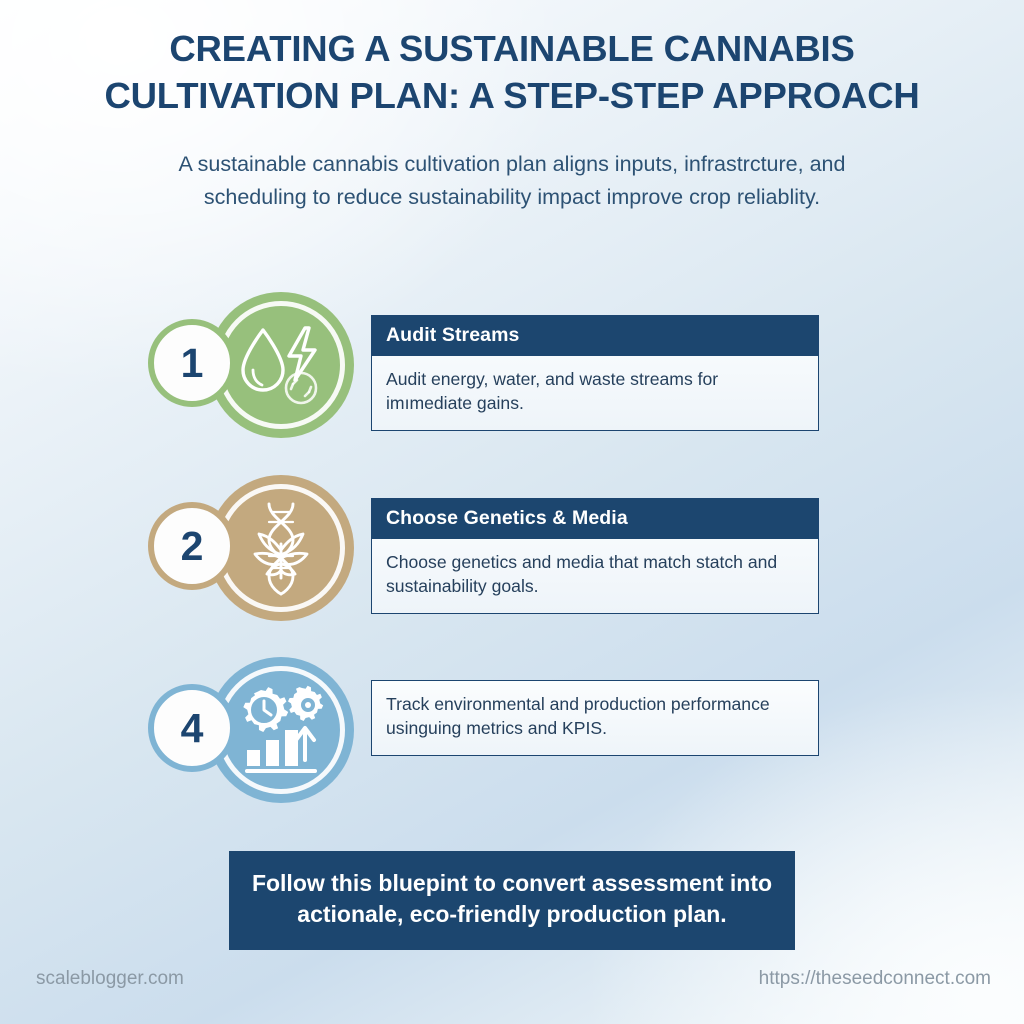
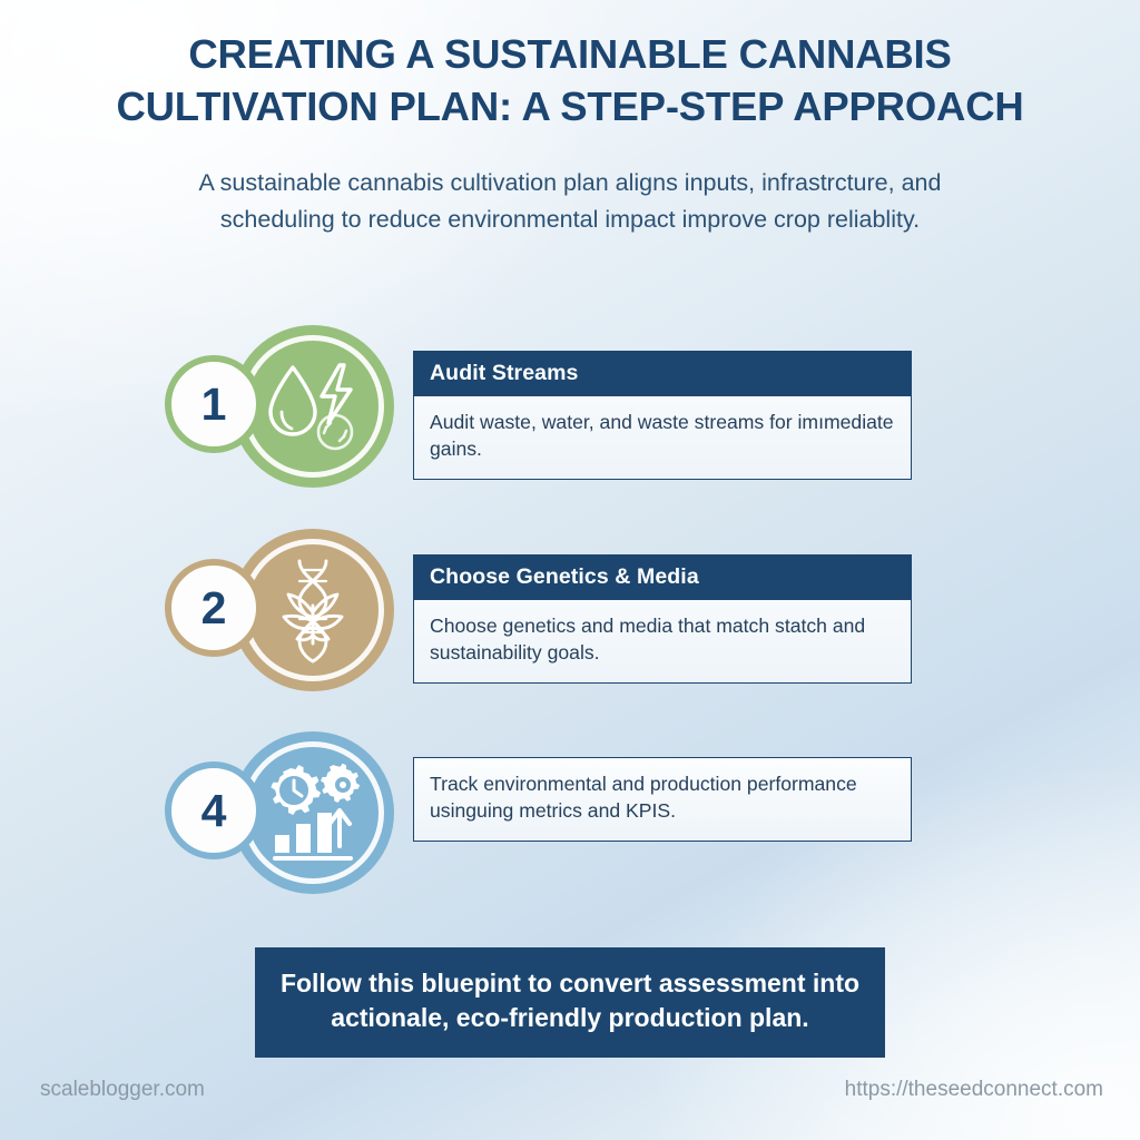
  CREATING A SUSTAINABLE CANNABIS CULTIVATION PLAN: A STEP-STEP APPROACH
- A sustainable cannabis cultivation plan aligns inputs, infrastrcture, and scheduling to reduce sustainability impact improve crop reliablity.
+ A sustainable cannabis cultivation plan aligns inputs, infrastrcture, and scheduling to reduce environmental impact improve crop reliablity.
  1
  Audit Streams
- Audit energy, water, and waste streams for imımediate gains.
+ Audit waste, water, and waste streams for imımediate gains.
  2
  Choose Genetics & Media
  Choose genetics and media that match statch and sustainability goals.
  4
  Track environmental and production performance usinguing metrics and KPIS.
  Follow this bluepint to convert assessment into actionale, eco-friendly production plan.
  scaleblogger.com
  https://theseedconnect.com
